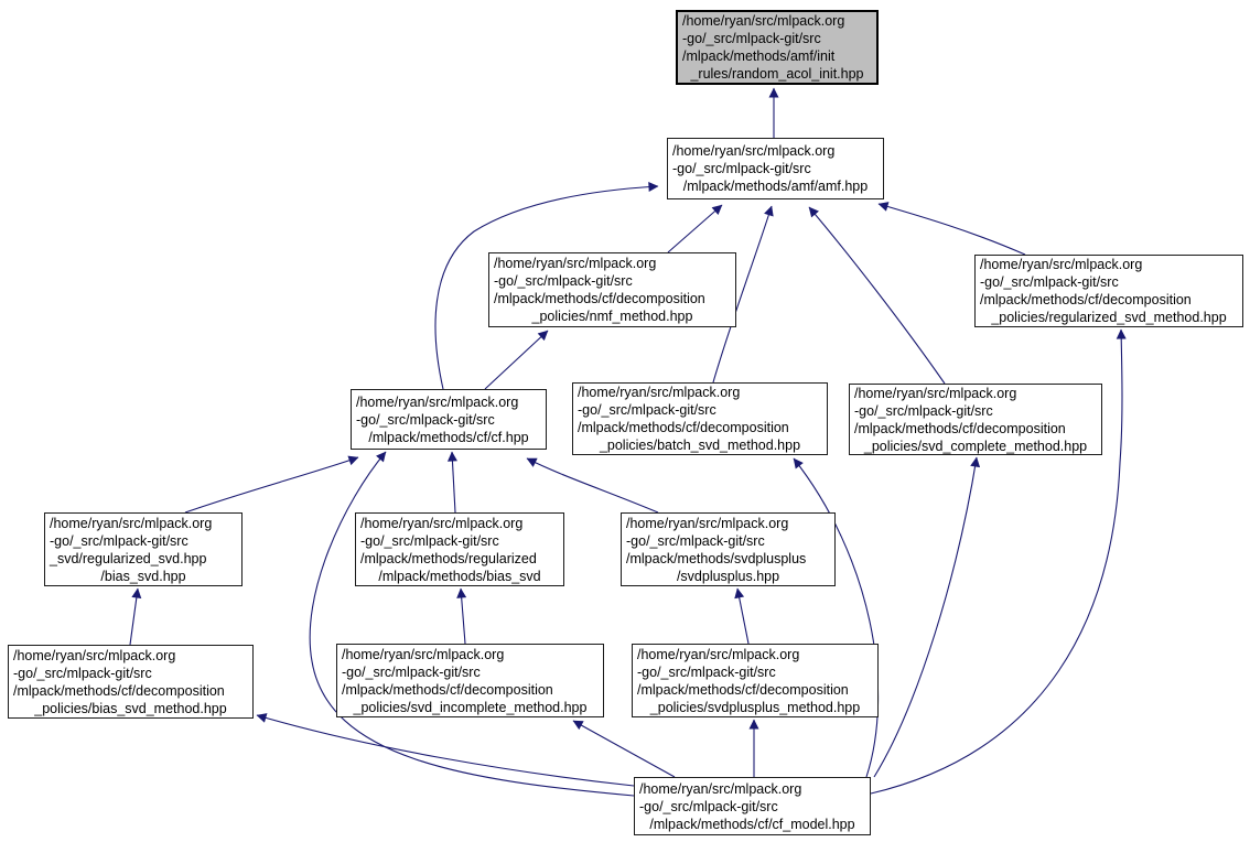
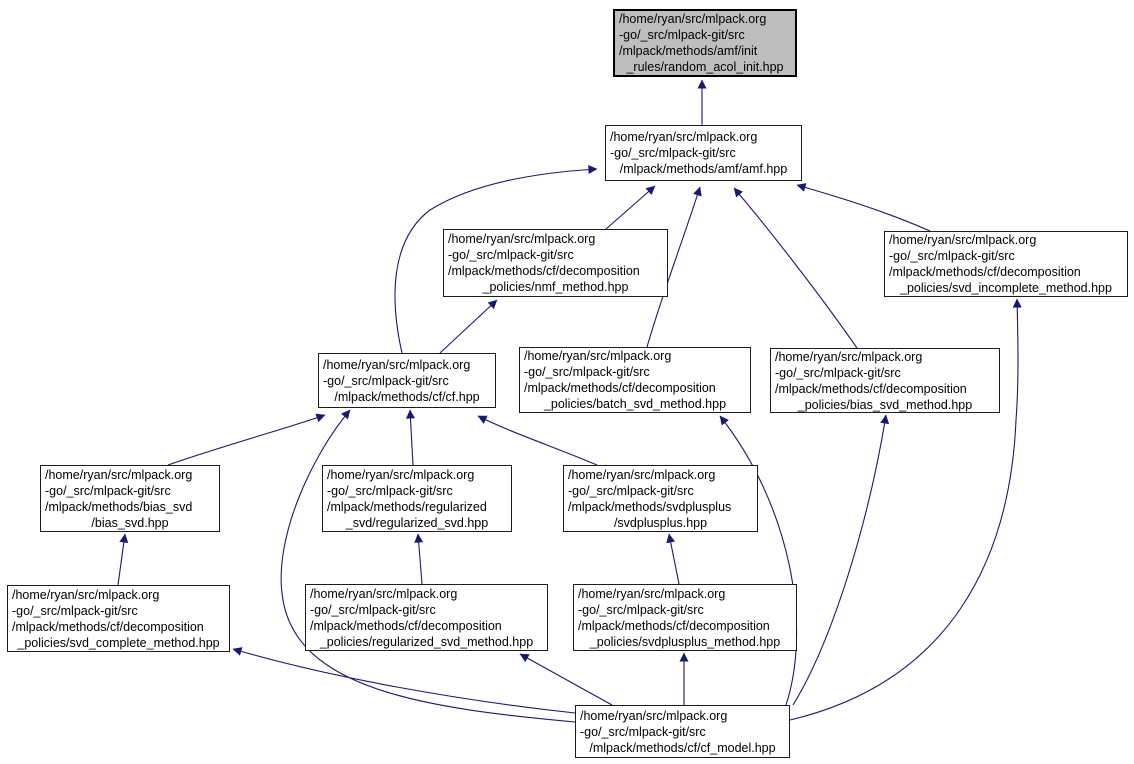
  /home/ryan/src/mlpack.org
  -go/_src/mlpack-git/src
  /mlpack/methods/amf/init
  _rules/random_acol_init.hpp
  /home/ryan/src/mlpack.org
  -go/_src/mlpack-git/src
  /mlpack/methods/amf/amf.hpp
  /home/ryan/src/mlpack.org
  -go/_src/mlpack-git/src
  /mlpack/methods/cf/decomposition
  _policies/nmf_method.hpp
  /home/ryan/src/mlpack.org
  -go/_src/mlpack-git/src
  /mlpack/methods/cf/decomposition
- _policies/regularized_svd_method.hpp
+ _policies/svd_incomplete_method.hpp
  /home/ryan/src/mlpack.org
  -go/_src/mlpack-git/src
  /mlpack/methods/cf/cf.hpp
  /home/ryan/src/mlpack.org
  -go/_src/mlpack-git/src
  /mlpack/methods/cf/decomposition
  _policies/batch_svd_method.hpp
  /home/ryan/src/mlpack.org
  -go/_src/mlpack-git/src
  /mlpack/methods/cf/decomposition
- _policies/svd_complete_method.hpp
+ _policies/bias_svd_method.hpp
  /home/ryan/src/mlpack.org
  -go/_src/mlpack-git/src
- _svd/regularized_svd.hpp
+ /mlpack/methods/bias_svd
  /bias_svd.hpp
  /home/ryan/src/mlpack.org
  -go/_src/mlpack-git/src
  /mlpack/methods/regularized
- /mlpack/methods/bias_svd
+ _svd/regularized_svd.hpp
  /home/ryan/src/mlpack.org
  -go/_src/mlpack-git/src
  /mlpack/methods/svdplusplus
  /svdplusplus.hpp
  /home/ryan/src/mlpack.org
  -go/_src/mlpack-git/src
  /mlpack/methods/cf/decomposition
- _policies/bias_svd_method.hpp
+ _policies/svd_complete_method.hpp
  /home/ryan/src/mlpack.org
  -go/_src/mlpack-git/src
  /mlpack/methods/cf/decomposition
- _policies/svd_incomplete_method.hpp
+ _policies/regularized_svd_method.hpp
  /home/ryan/src/mlpack.org
  -go/_src/mlpack-git/src
  /mlpack/methods/cf/decomposition
  _policies/svdplusplus_method.hpp
  /home/ryan/src/mlpack.org
  -go/_src/mlpack-git/src
  /mlpack/methods/cf/cf_model.hpp
